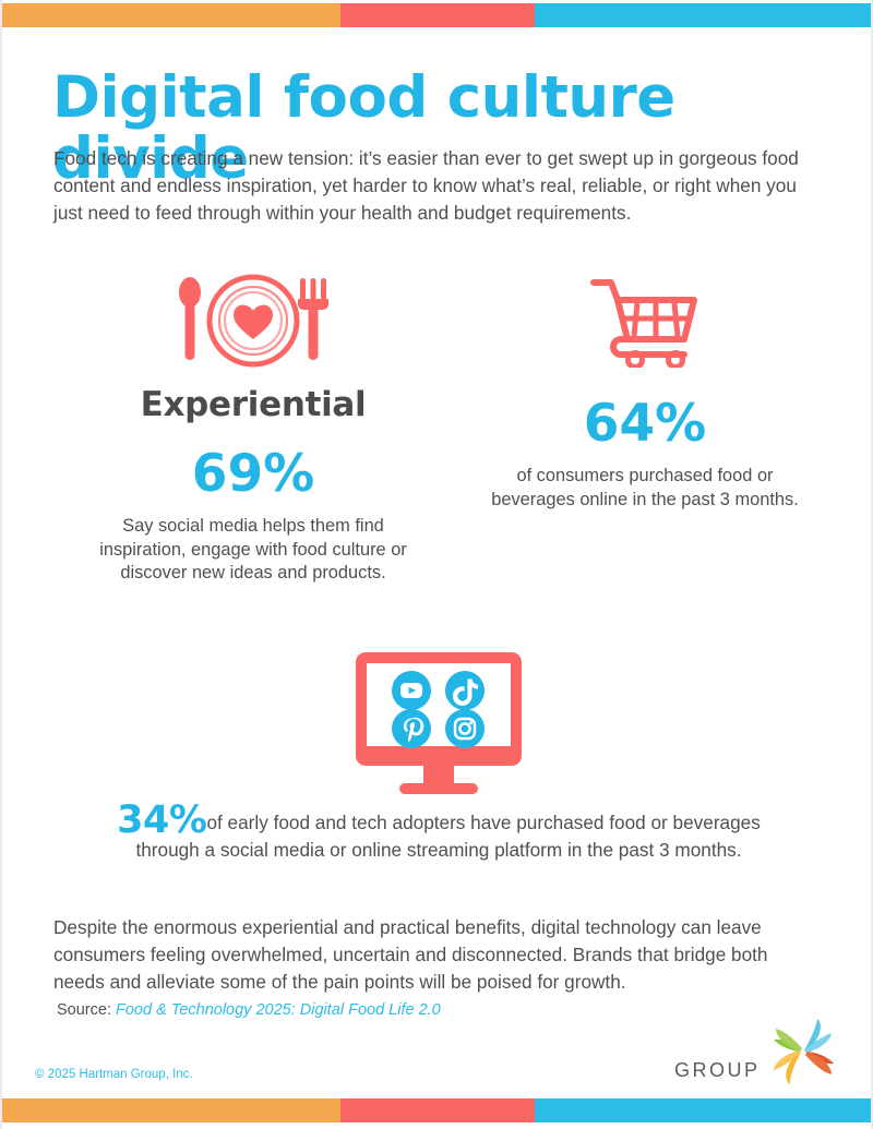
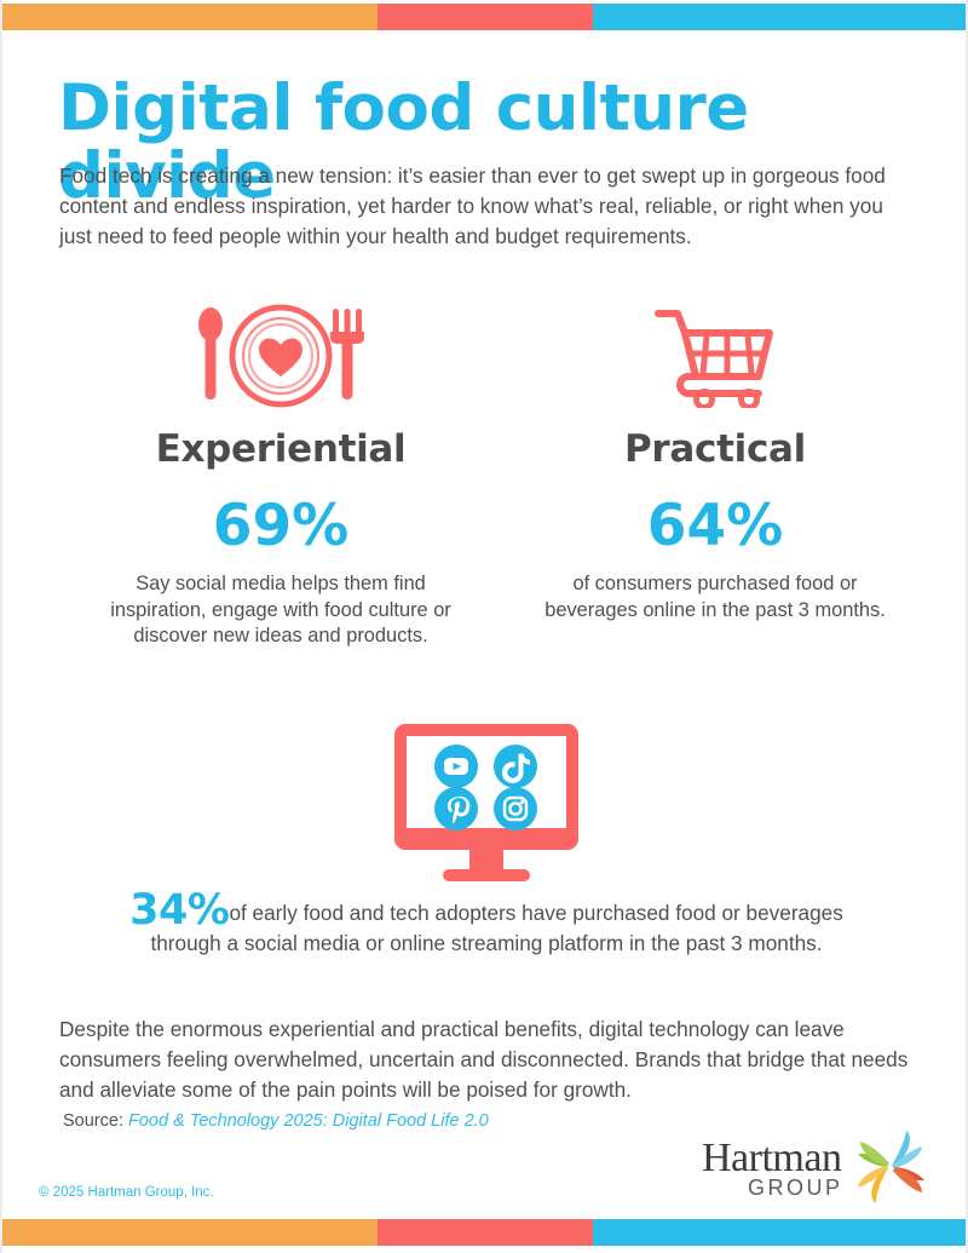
  Digital food culture divide
- Food tech is creating a new tension: it’s easier than ever to get swept up in gorgeous food content and endless inspiration, yet harder to know what’s real, reliable, or right when you just need to feed through within your health and budget requirements.
+ Food tech is creating a new tension: it’s easier than ever to get swept up in gorgeous food content and endless inspiration, yet harder to know what’s real, reliable, or right when you just need to feed people within your health and budget requirements.
  Experiential
  69%
  Say social media helps them find inspiration, engage with food culture or discover new ideas and products.
+ Practical
  64%
  of consumers purchased food or beverages online in the past 3 months.
  34%of early food and tech adopters have purchased food or beverages through a social media or online streaming platform in the past 3 months.
- Despite the enormous experiential and practical benefits, digital technology can leave consumers feeling overwhelmed, uncertain and disconnected. Brands that bridge both needs and alleviate some of the pain points will be poised for growth.
+ Despite the enormous experiential and practical benefits, digital technology can leave consumers feeling overwhelmed, uncertain and disconnected. Brands that bridge that needs and alleviate some of the pain points will be poised for growth.
  Source: Food & Technology 2025: Digital Food Life 2.0
  © 2025 Hartman Group, Inc.
+ Hartman
  GROUP
